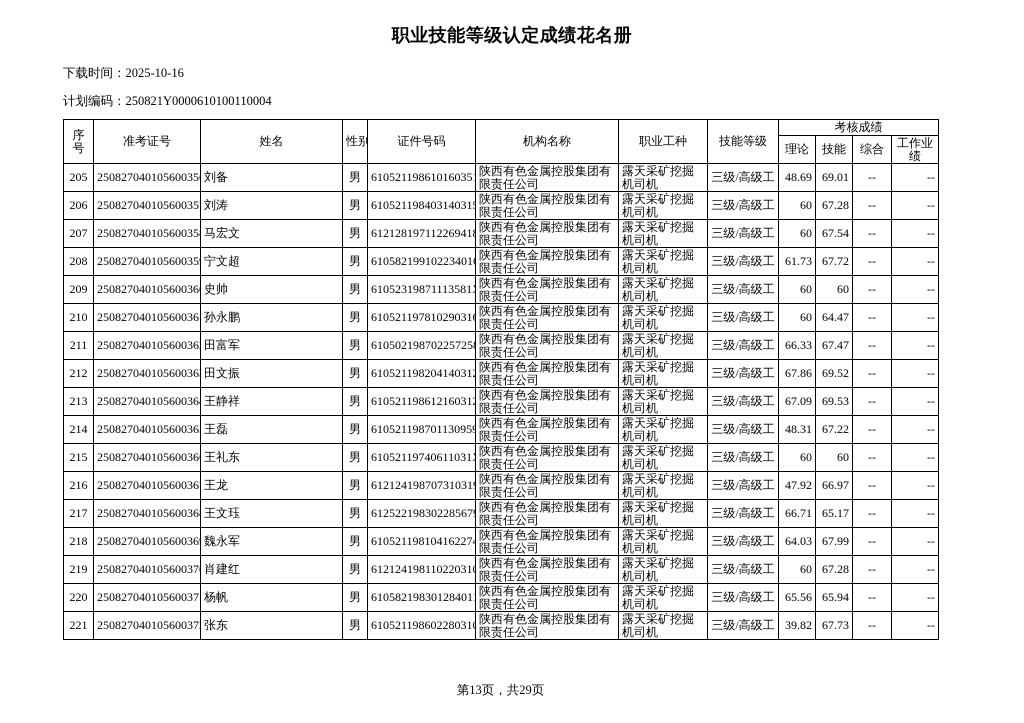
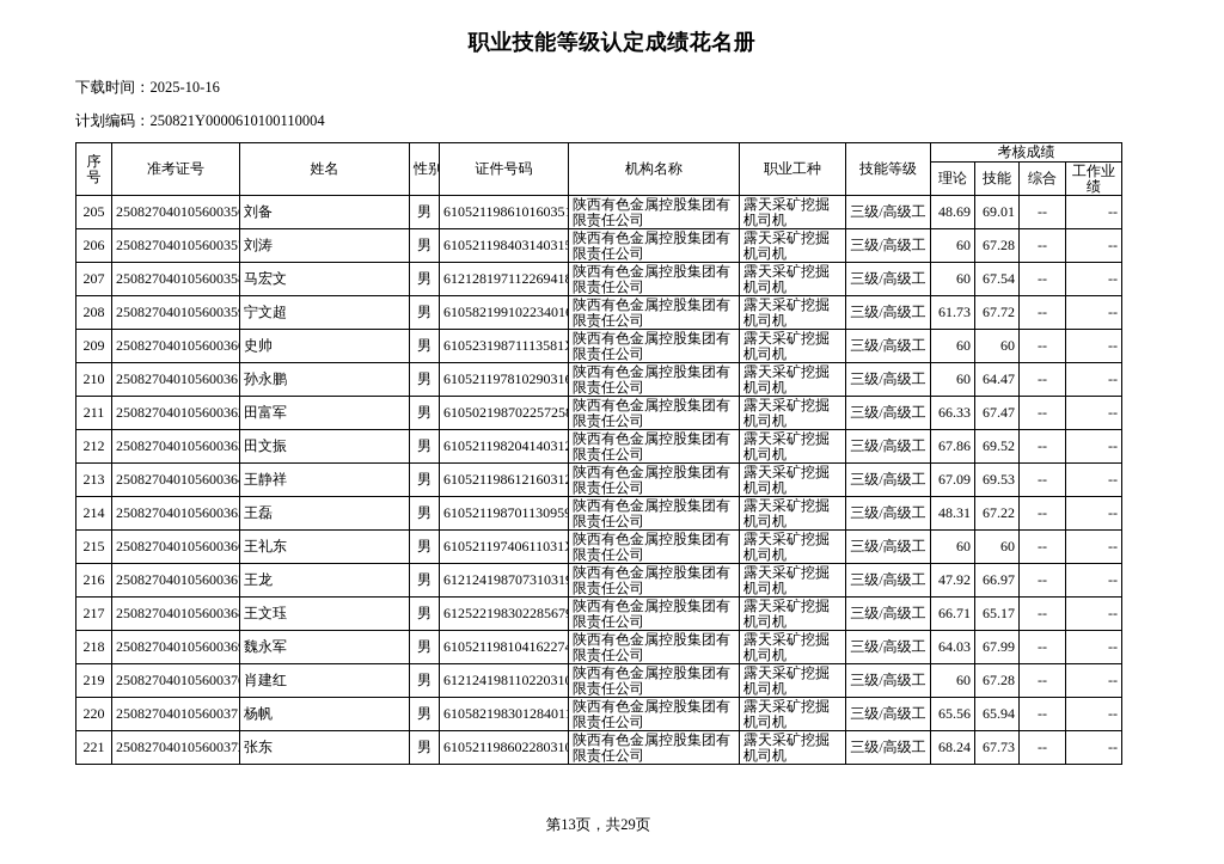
  职业技能等级认定成绩花名册
  下载时间：2025-10-16
  计划编码：250821Y0000610100110004
  序号	准考证号	姓名	性别	证件号码	机构名称	职业工种	技能等级	考核成绩
  理论	技能	综合	工作业绩
  205	25082704010560035	刘备	男	61052119861016035	陕西有色金属控股集团有限责任公司	露天采矿挖掘机司机	三级/高级工	48.69	69.01	--	--
  206	25082704010560035	刘涛	男	61052119840314031	陕西有色金属控股集团有限责任公司	露天采矿挖掘机司机	三级/高级工	60	67.28	--	--
  207	25082704010560035	马宏文	男	61212819711226941	陕西有色金属控股集团有限责任公司	露天采矿挖掘机司机	三级/高级工	60	67.54	--	--
  208	25082704010560035	宁文超	男	61058219910223401	陕西有色金属控股集团有限责任公司	露天采矿挖掘机司机	三级/高级工	61.73	67.72	--	--
  209	25082704010560036	史帅	男	61052319871113581	陕西有色金属控股集团有限责任公司	露天采矿挖掘机司机	三级/高级工	60	60	--	--
  210	25082704010560036	孙永鹏	男	61052119781029031	陕西有色金属控股集团有限责任公司	露天采矿挖掘机司机	三级/高级工	60	64.47	--	--
  211	25082704010560036	田富军	男	61050219870225725	陕西有色金属控股集团有限责任公司	露天采矿挖掘机司机	三级/高级工	66.33	67.47	--	--
  212	25082704010560036	田文振	男	61052119820414031	陕西有色金属控股集团有限责任公司	露天采矿挖掘机司机	三级/高级工	67.86	69.52	--	--
  213	25082704010560036	王静祥	男	61052119861216031	陕西有色金属控股集团有限责任公司	露天采矿挖掘机司机	三级/高级工	67.09	69.53	--	--
  214	25082704010560036	王磊	男	610521198701130959	陕西有色金属控股集团有限责任公司	露天采矿挖掘机司机	三级/高级工	48.31	67.22	--	--
  215	25082704010560036	王礼东	男	61052119740611031	陕西有色金属控股集团有限责任公司	露天采矿挖掘机司机	三级/高级工	60	60	--	--
  216	25082704010560036	王龙	男	61212419870731031	陕西有色金属控股集团有限责任公司	露天采矿挖掘机司机	三级/高级工	47.92	66.97	--	--
  217	25082704010560036	王文珏	男	61252219830228567	陕西有色金属控股集团有限责任公司	露天采矿挖掘机司机	三级/高级工	66.71	65.17	--	--
  218	25082704010560036	魏永军	男	61052119810416227	陕西有色金属控股集团有限责任公司	露天采矿挖掘机司机	三级/高级工	64.03	67.99	--	--
  219	25082704010560037	肖建红	男	61212419811022031	陕西有色金属控股集团有限责任公司	露天采矿挖掘机司机	三级/高级工	60	67.28	--	--
  220	25082704010560037	杨帆	男	61058219830128401	陕西有色金属控股集团有限责任公司	露天采矿挖掘机司机	三级/高级工	65.56	65.94	--	--
- 221	25082704010560037	张东	男	61052119860228031	陕西有色金属控股集团有限责任公司	露天采矿挖掘机司机	三级/高级工	39.82	67.73	--	--
+ 221	25082704010560037	张东	男	61052119860228031	陕西有色金属控股集团有限责任公司	露天采矿挖掘机司机	三级/高级工	68.24	67.73	--	--
  第13页，共29页
